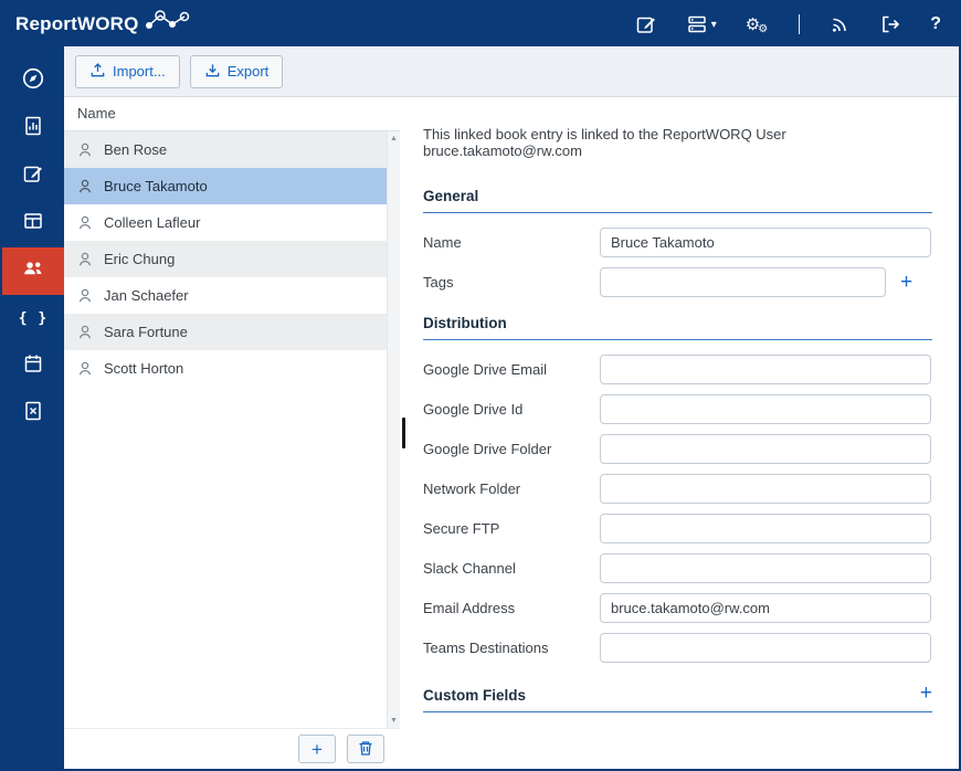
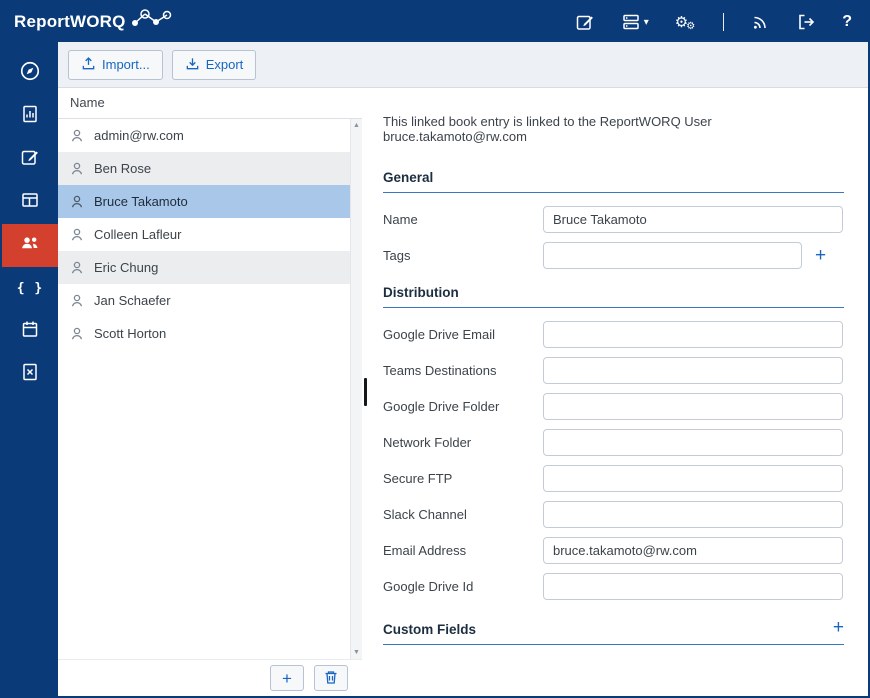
  ReportWORQ
  ▾
  ⚙
  ⚙
  ?
  { }
  Import...
  Export
  Name
+ admin@rw.com
  Ben Rose
  Bruce Takamoto
  Colleen Lafleur
  Eric Chung
  Jan Schaefer
- Sara Fortune
  Scott Horton
  +
  This linked book entry is linked to the ReportWORQ User bruce.takamoto@rw.com
  General
  Name
  Bruce Takamoto
  Tags
  +
  Distribution
  Google Drive Email
- Google Drive Id
+ Teams Destinations
  Google Drive Folder
  Network Folder
  Secure FTP
  Slack Channel
  Email Address
  bruce.takamoto@rw.com
- Teams Destinations
+ Google Drive Id
  Custom Fields
  +
